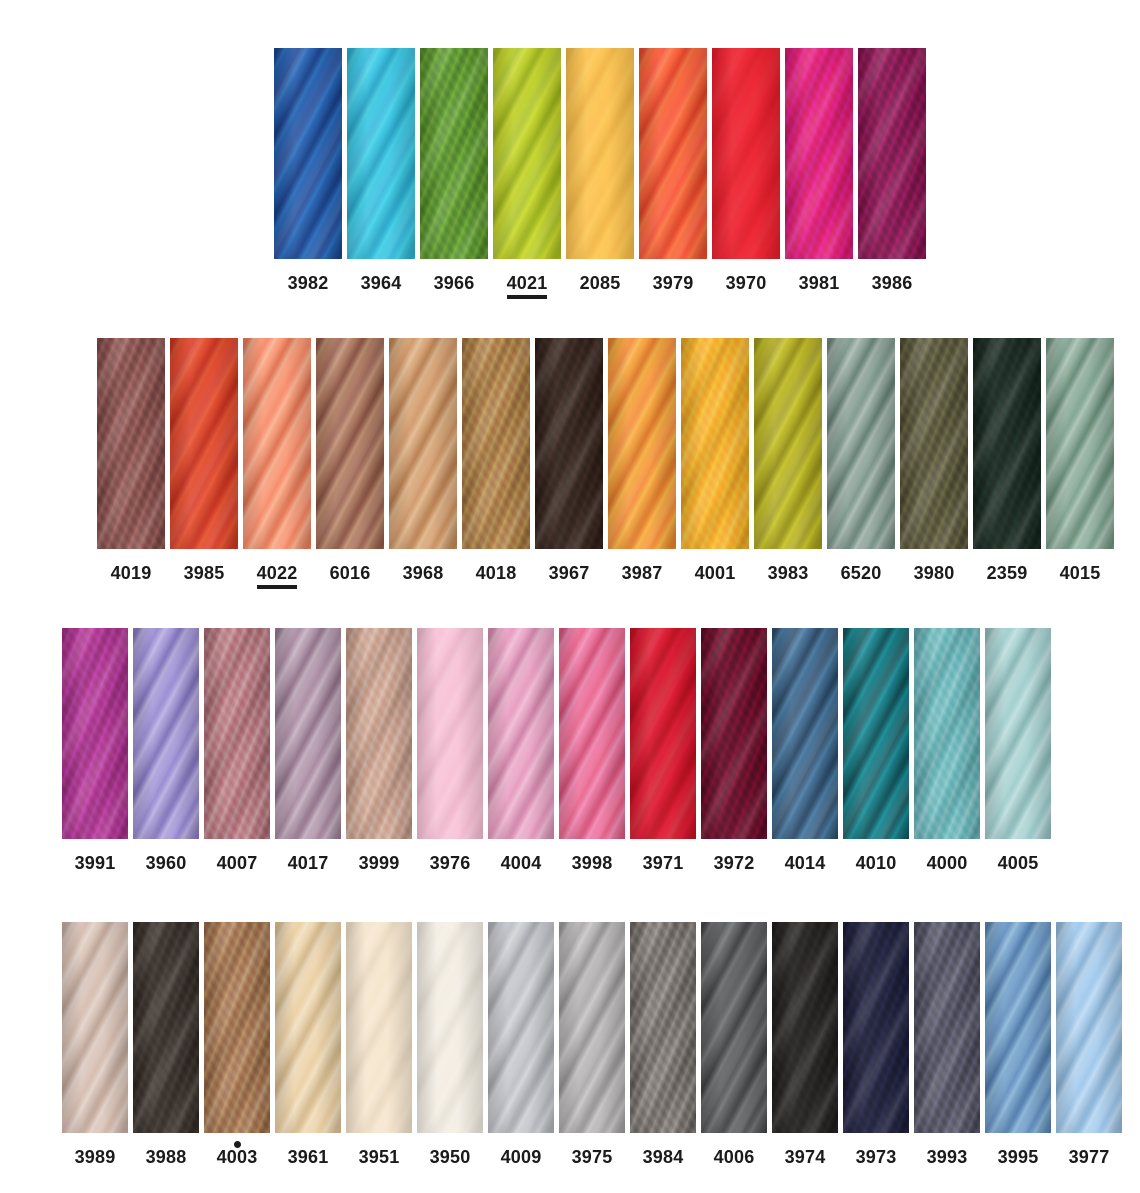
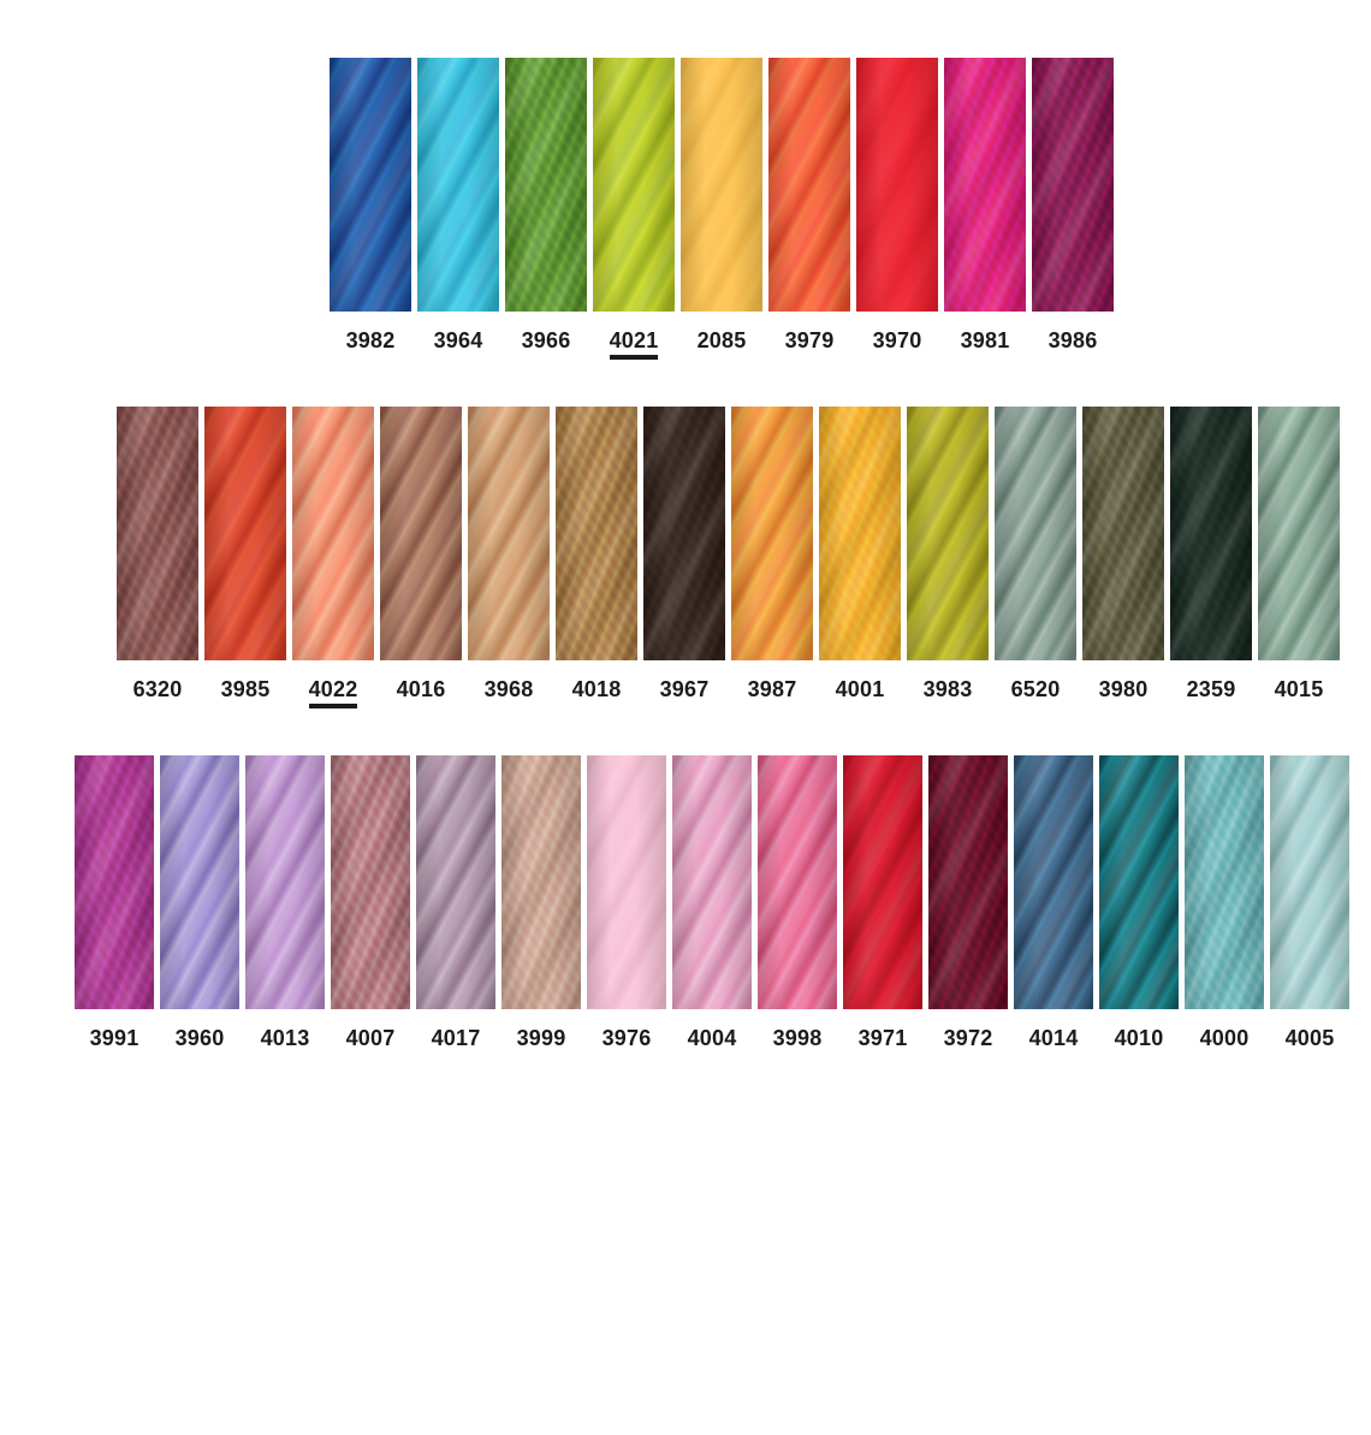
  3982
  3964
  3966
  4021
  2085
  3979
  3970
  3981
  3986
- 4019
+ 6320
  3985
  4022
- 6016
+ 4016
  3968
  4018
  3967
  3987
  4001
  3983
  6520
  3980
  2359
  4015
  3991
  3960
+ 4013
  4007
  4017
  3999
  3976
  4004
  3998
  3971
  3972
  4014
  4010
  4000
  4005
- 3989
- 3988
- 4003
- 3961
- 3951
- 3950
- 4009
- 3975
- 3984
- 4006
- 3974
- 3973
- 3993
- 3995
- 3977
